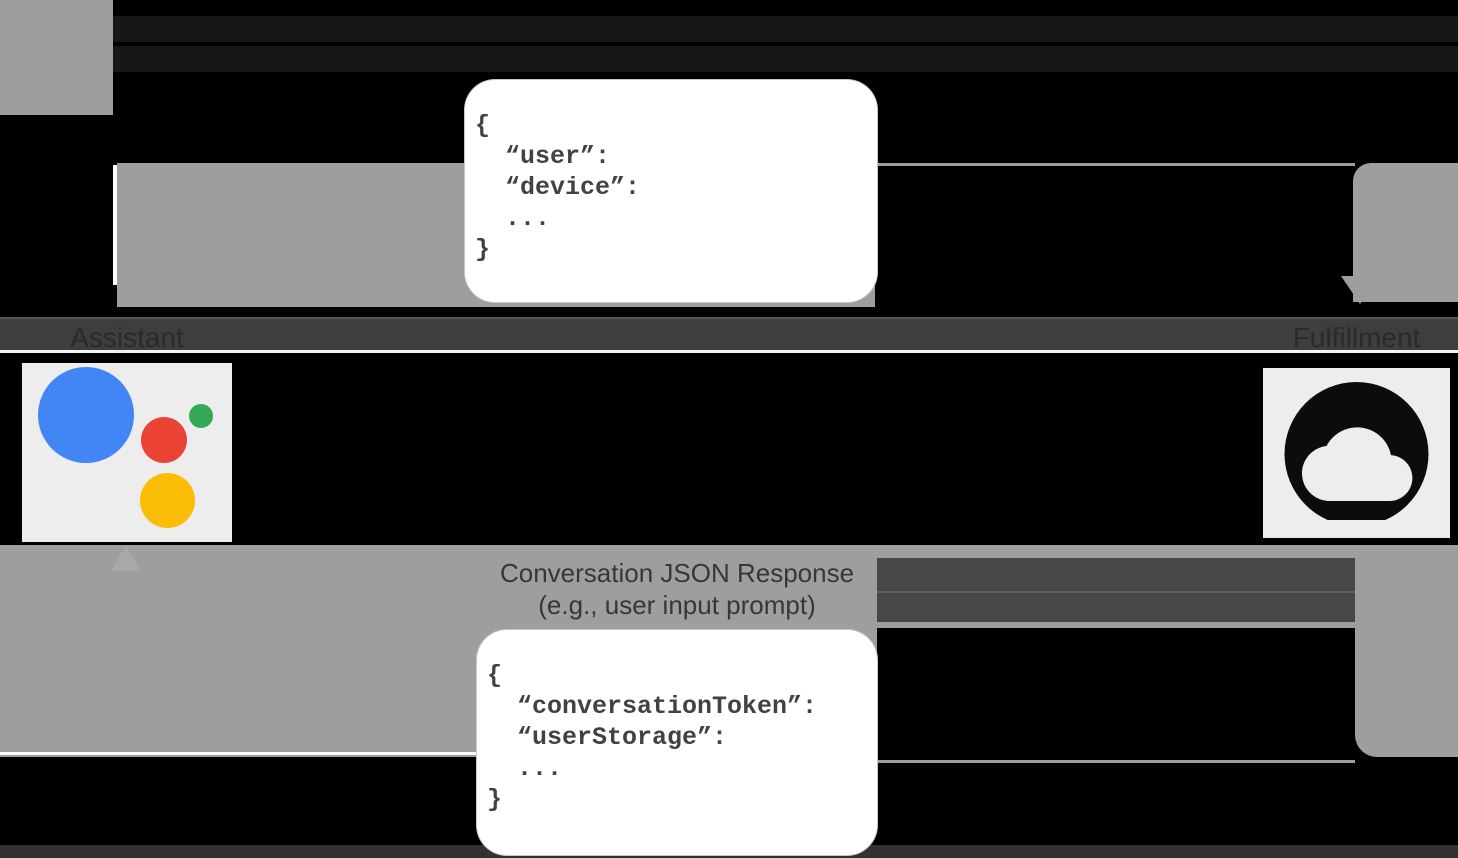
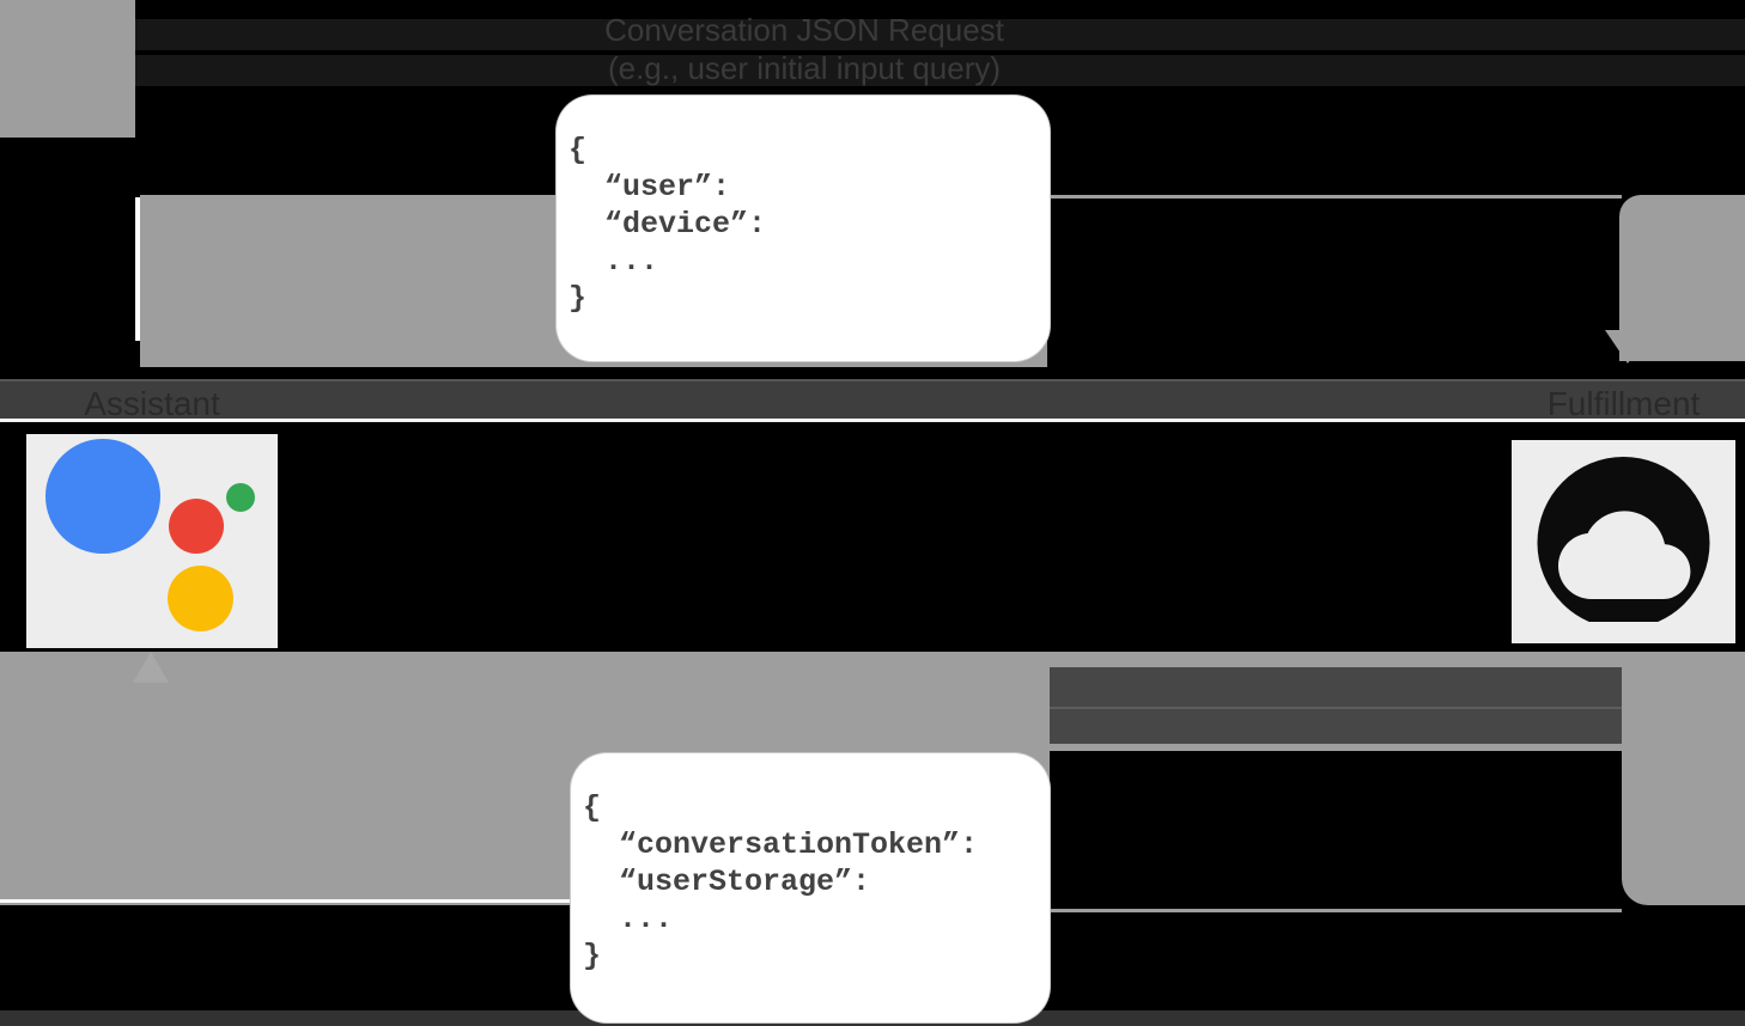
+ Conversation JSON Request
+ (e.g., user initial input query)
  Assistant
  Fulfillment
  {
  “user”:
  “device”:
  ...
  }
- Conversation JSON Response
- (e.g., user input prompt)
  {
  “conversationToken”:
  “userStorage”:
  ...
  }
